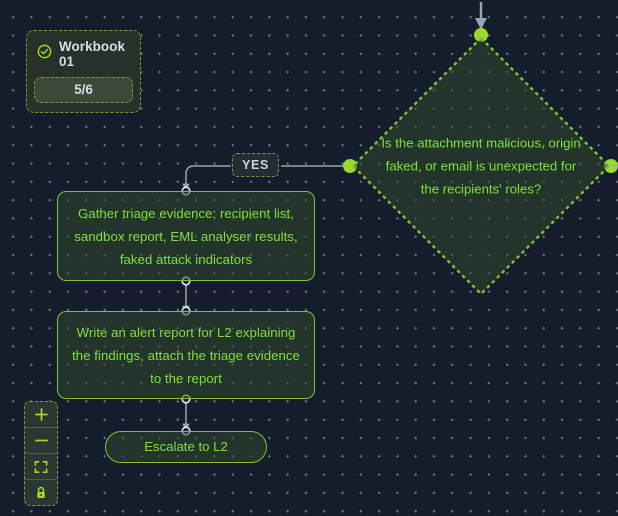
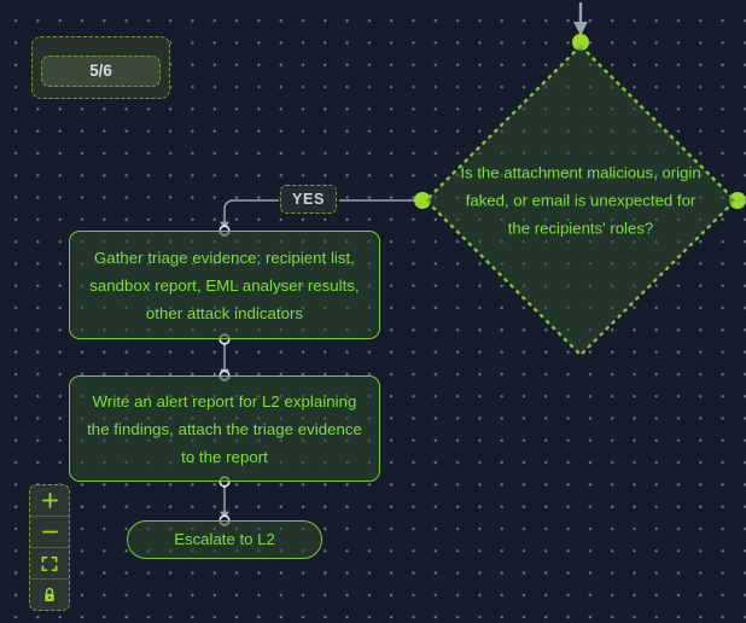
  Is the attachment malicious, origin faked, or email is unexpected for the recipients' roles?
  YES
- Gather triage evidence: recipient list, sandbox report, EML analyser results, faked attack indicators
+ Gather triage evidence: recipient list, sandbox report, EML analyser results, other attack indicators
  Write an alert report for L2 explaining the findings, attach the triage evidence to the report
  Escalate to L2
- Workbook 01
  5/6
